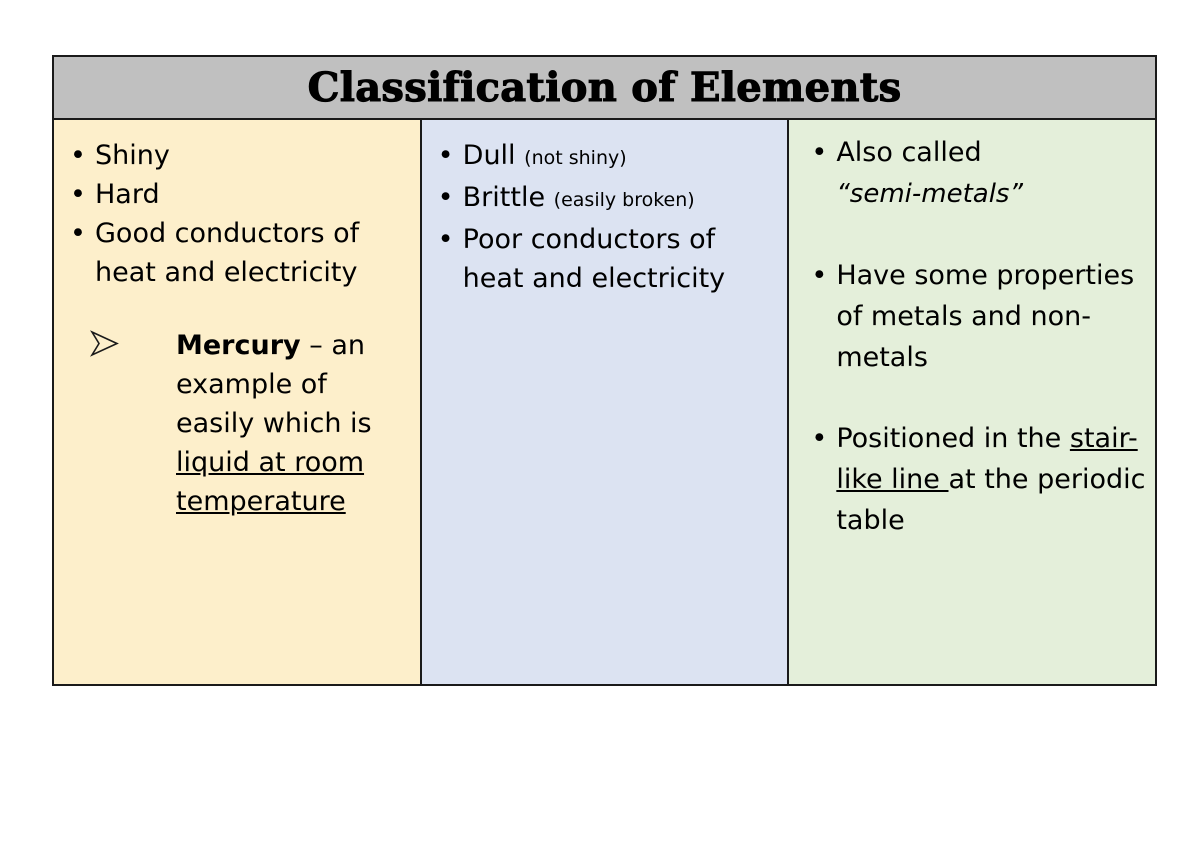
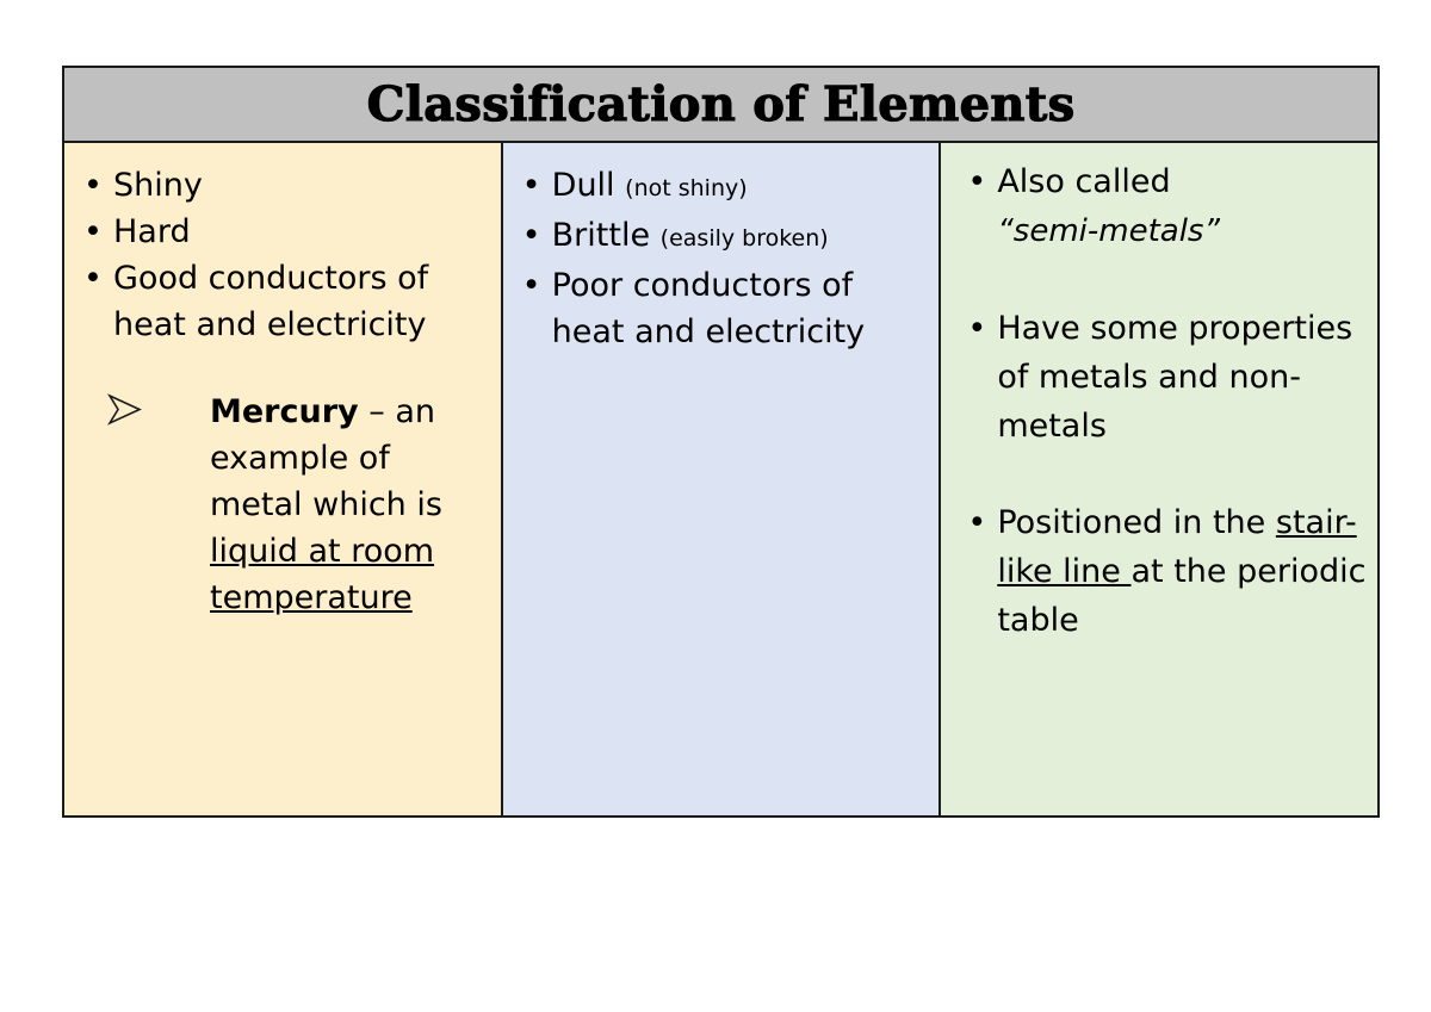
  Classification of Elements
- • Shiny • Hard • Good conductors of heat and electricity Mercury – an example of easily which is liquid at room temperature	• Dull (not shiny) • Brittle (easily broken) • Poor conductors of heat and electricity	• Also called “semi-metals” • Have some properties of metals and non-metals • Positioned in the stair-like line at the periodic table
+ • Shiny • Hard • Good conductors of heat and electricity Mercury – an example of metal which is liquid at room temperature	• Dull (not shiny) • Brittle (easily broken) • Poor conductors of heat and electricity	• Also called “semi-metals” • Have some properties of metals and non-metals • Positioned in the stair-like line at the periodic table
